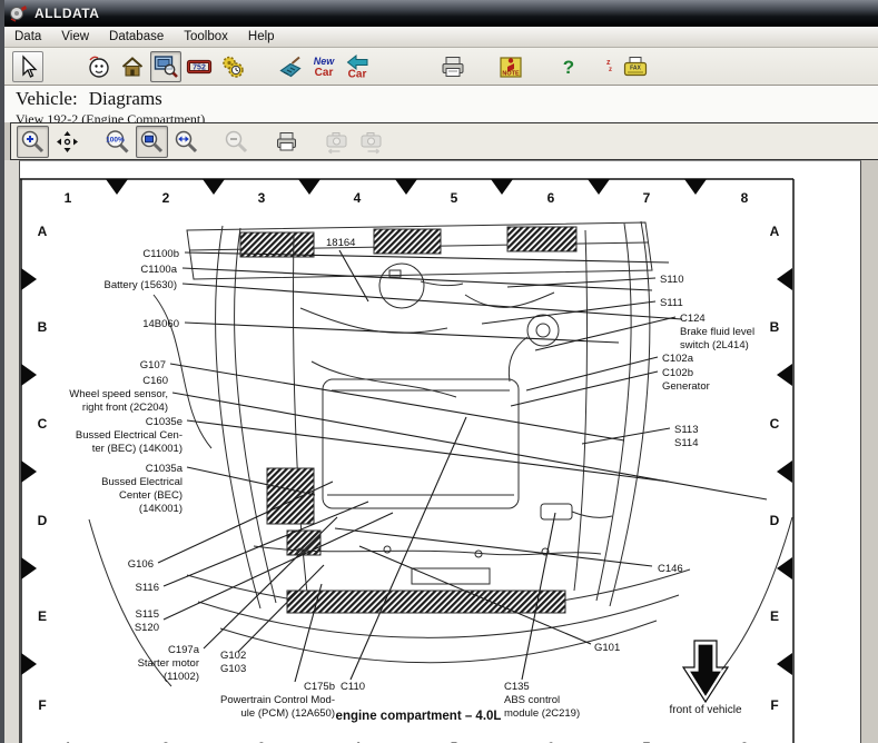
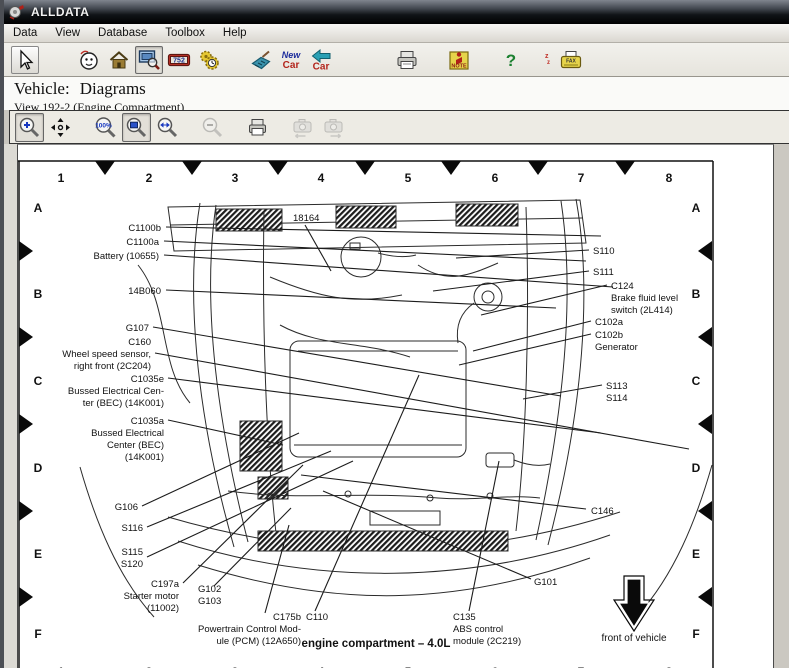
  ALLDATA
  Data
  View
  Database
  Toolbox
  Help
  New
  Car
  Car
  ?
  Vehicle: Diagrams
  View 192-2 (Engine Compartment)
  1
  2
  3
  4
  5
  6
  7
  8
  A
  A
  B
  B
  C
  C
  D
  D
  E
  E
  F
  F
  C1100b
  C1100a
- Battery (15630)
+ Battery (10655)
  14B060
  G107
  C160
  Wheel speed sensor,
  right front (2C204)
  C1035e
  Bussed Electrical Cen-
  ter (BEC) (14K001)
  C1035a
  Bussed Electrical
  Center (BEC)
  (14K001)
  G106
  S116
  S115
  S120
  C197a
  Starter motor
  (11002)
  G102
  G103
  C175b
  Powertrain Control Mod-
  ule (PCM) (12A650)
  C110
  18164
  S110
  S111
  C124
  Brake fluid level
  switch (2L414)
  C102a
  C102b
  Generator
  S113
  S114
  C146
  G101
  C135
  ABS control
  module (2C219)
  engine compartment – 4.0L
  front of vehicle
